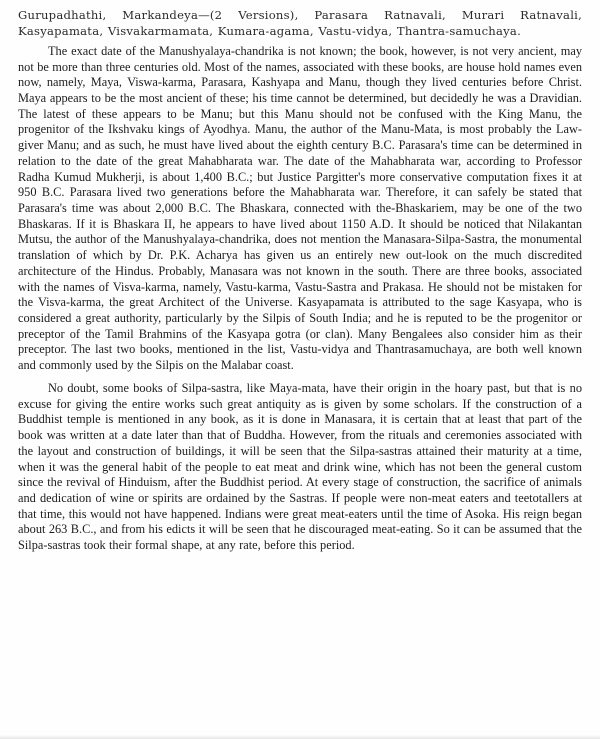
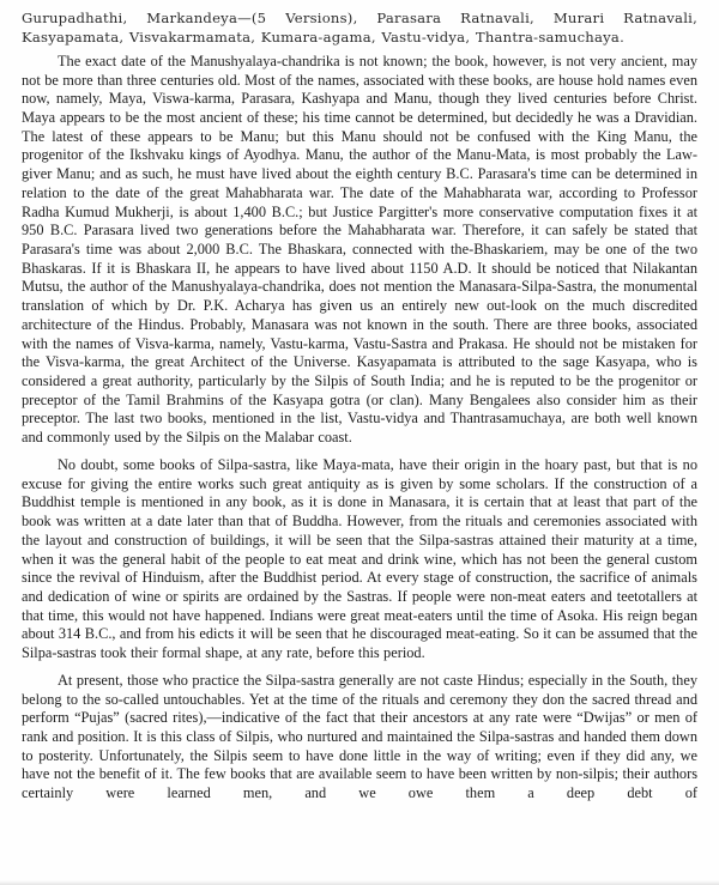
- Gurupadhathi, Markandeya—(2 Versions), Parasara Ratnavali, Murari Ratnavali, Kasyapamata, Visvakarmamata, Kumara-agama, Vastu-vidya, Thantra-samuchaya.
+ Gurupadhathi, Markandeya—(5 Versions), Parasara Ratnavali, Murari Ratnavali, Kasyapamata, Visvakarmamata, Kumara-agama, Vastu-vidya, Thantra-samuchaya.
  The exact date of the Manushyalaya-chandrika is not known; the book, however, is not very ancient, may not be more than three centuries old. Most of the names, associated with these books, are house hold names even now, namely, Maya, Viswa-karma, Parasara, Kashyapa and Manu, though they lived centuries before Christ. Maya appears to be the most ancient of these; his time cannot be determined, but decidedly he was a Dravidian. The latest of these appears to be Manu; but this Manu should not be confused with the King Manu, the progenitor of the Ikshvaku kings of Ayodhya. Manu, the author of the Manu-Mata, is most probably the Law-giver Manu; and as such, he must have lived about the eighth century B.C. Parasara's time can be determined in relation to the date of the great Mahabharata war. The date of the Mahabharata war, according to Professor Radha Kumud Mukherji, is about 1,400 B.C.; but Justice Pargitter's more conservative computation fixes it at 950 B.C. Parasara lived two generations before the Mahabharata war. Therefore, it can safely be stated that Parasara's time was about 2,000 B.C. The Bhaskara, connected with the-Bhaskariem, may be one of the two Bhaskaras. If it is Bhaskara II, he appears to have lived about 1150 A.D. It should be noticed that Nilakantan Mutsu, the author of the Manushyalaya-chandrika, does not mention the Manasara-Silpa-Sastra, the monumental translation of which by Dr. P.K. Acharya has given us an entirely new out-look on the much discredited architecture of the Hindus. Probably, Manasara was not known in the south. There are three books, associated with the names of Visva-karma, namely, Vastu-karma, Vastu-Sastra and Prakasa. He should not be mistaken for the Visva-karma, the great Architect of the Universe. Kasyapamata is attributed to the sage Kasyapa, who is considered a great authority, particularly by the Silpis of South India; and he is reputed to be the progenitor or preceptor of the Tamil Brahmins of the Kasyapa gotra (or clan). Many Bengalees also consider him as their preceptor. The last two books, mentioned in the list, Vastu-vidya and Thantrasamuchaya, are both well known and commonly used by the Silpis on the Malabar coast.
- No doubt, some books of Silpa-sastra, like Maya-mata, have their origin in the hoary past, but that is no excuse for giving the entire works such great antiquity as is given by some scholars. If the construction of a Buddhist temple is mentioned in any book, as it is done in Manasara, it is certain that at least that part of the book was written at a date later than that of Buddha. However, from the rituals and ceremonies associated with the layout and construction of buildings, it will be seen that the Silpa-sastras attained their maturity at a time, when it was the general habit of the people to eat meat and drink wine, which has not been the general custom since the revival of Hinduism, after the Buddhist period. At every stage of construction, the sacrifice of animals and dedication of wine or spirits are ordained by the Sastras. If people were non-meat eaters and teetotallers at that time, this would not have happened. Indians were great meat-eaters until the time of Asoka. His reign began about 263 B.C., and from his edicts it will be seen that he discouraged meat-eating. So it can be assumed that the Silpa-sastras took their formal shape, at any rate, before this period.
+ No doubt, some books of Silpa-sastra, like Maya-mata, have their origin in the hoary past, but that is no excuse for giving the entire works such great antiquity as is given by some scholars. If the construction of a Buddhist temple is mentioned in any book, as it is done in Manasara, it is certain that at least that part of the book was written at a date later than that of Buddha. However, from the rituals and ceremonies associated with the layout and construction of buildings, it will be seen that the Silpa-sastras attained their maturity at a time, when it was the general habit of the people to eat meat and drink wine, which has not been the general custom since the revival of Hinduism, after the Buddhist period. At every stage of construction, the sacrifice of animals and dedication of wine or spirits are ordained by the Sastras. If people were non-meat eaters and teetotallers at that time, this would not have happened. Indians were great meat-eaters until the time of Asoka. His reign began about 314 B.C., and from his edicts it will be seen that he discouraged meat-eating. So it can be assumed that the Silpa-sastras took their formal shape, at any rate, before this period.
+ At present, those who practice the Silpa-sastra generally are not caste Hindus; especially in the South, they belong to the so-called untouchables. Yet at the time of the rituals and ceremony they don the sacred thread and perform “Pujas” (sacred rites),—indicative of the fact that their ancestors at any rate were “Dwijas” or men of rank and position. It is this class of Silpis, who nurtured and maintained the Silpa-sastras and handed them down to posterity. Unfortunately, the Silpis seem to have done little in the way of writing; even if they did any, we have not the benefit of it. The few books that are available seem to have been written by non-silpis; their authors certainly were learned men, and we owe them a deep debt of
